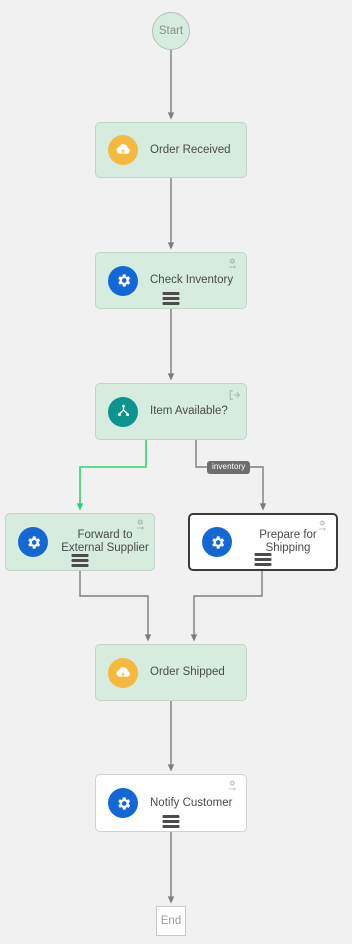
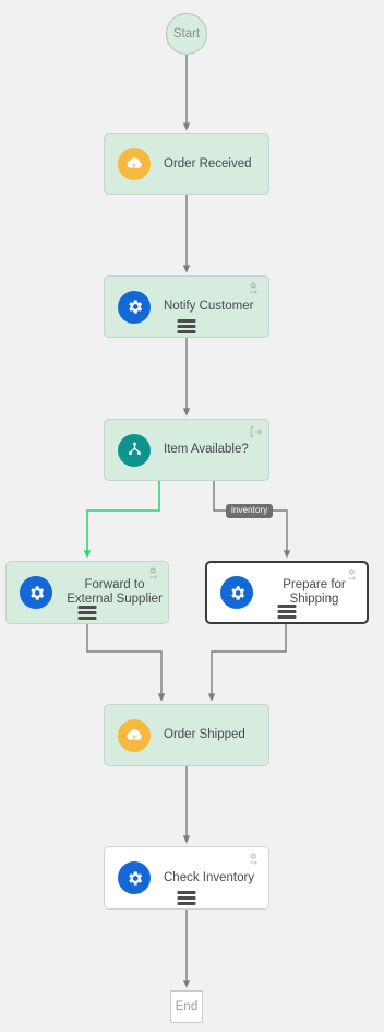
  inventory
  Start
  Order Received
- Check Inventory
+ Notify Customer
  Item Available?
  Forward to
  External Supplier
  Prepare for
  Shipping
  Order Shipped
- Notify Customer
+ Check Inventory
  End
